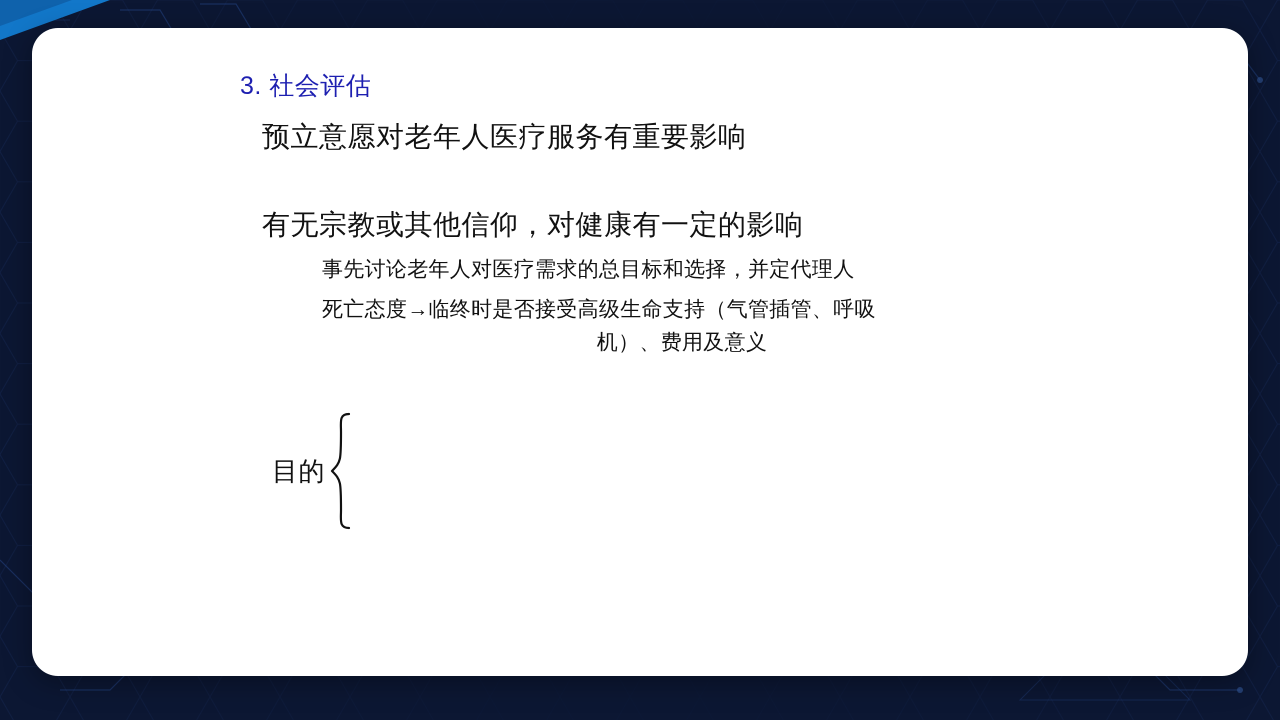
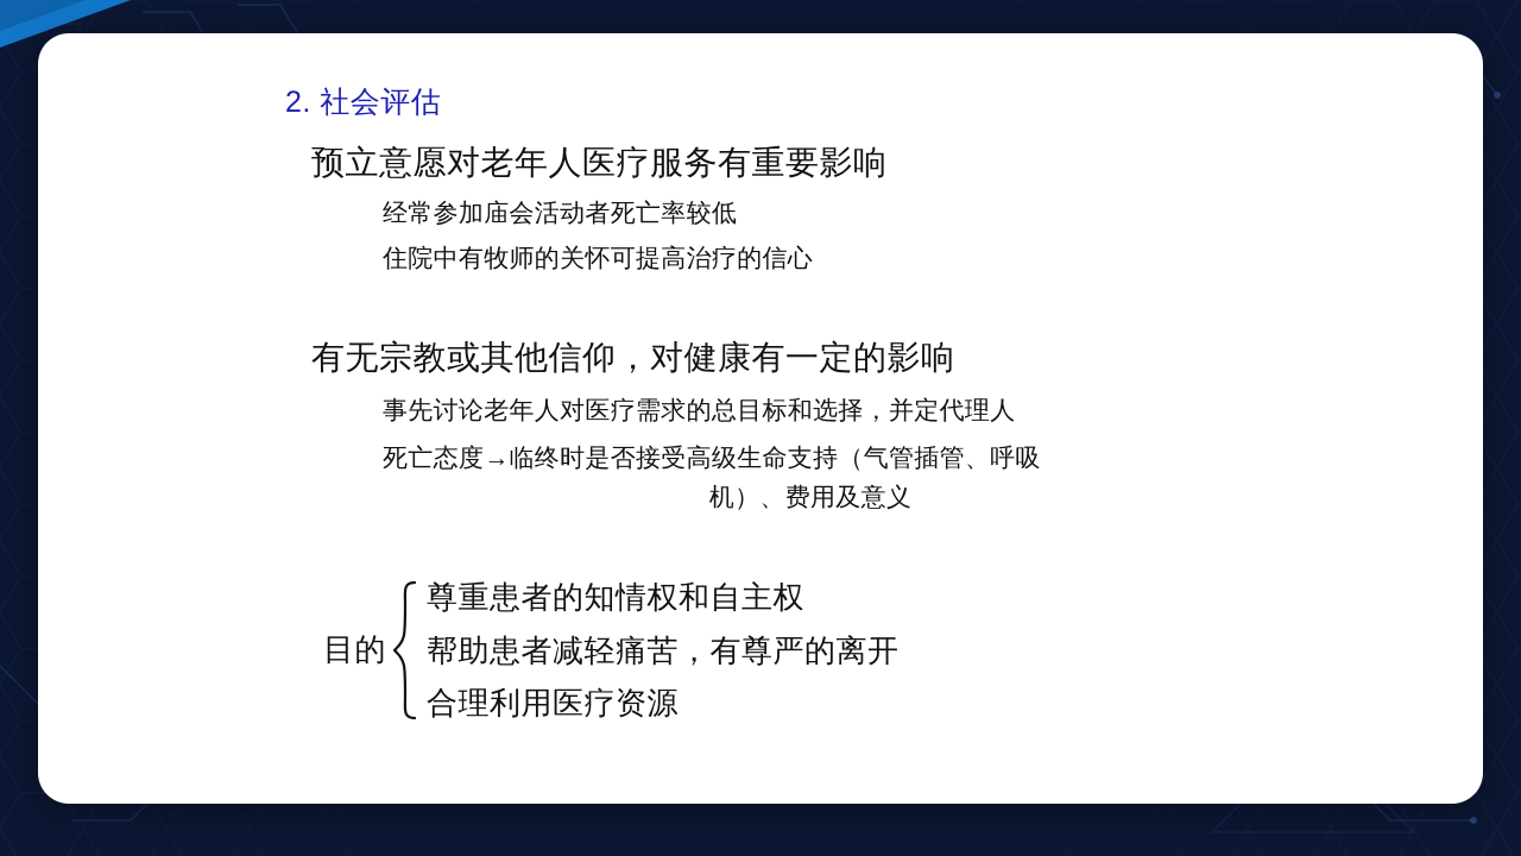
- 3. 社会评估
+ 2. 社会评估
  预立意愿对老年人医疗服务有重要影响
+ 经常参加庙会活动者死亡率较低
+ 住院中有牧师的关怀可提高治疗的信心
  有无宗教或其他信仰，对健康有一定的影响
  事先讨论老年人对医疗需求的总目标和选择，并定代理人
  死亡态度→临终时是否接受高级生命支持（气管插管、呼吸
  机）、费用及意义
  目的
+ 尊重患者的知情权和自主权
+ 帮助患者减轻痛苦，有尊严的离开
+ 合理利用医疗资源
